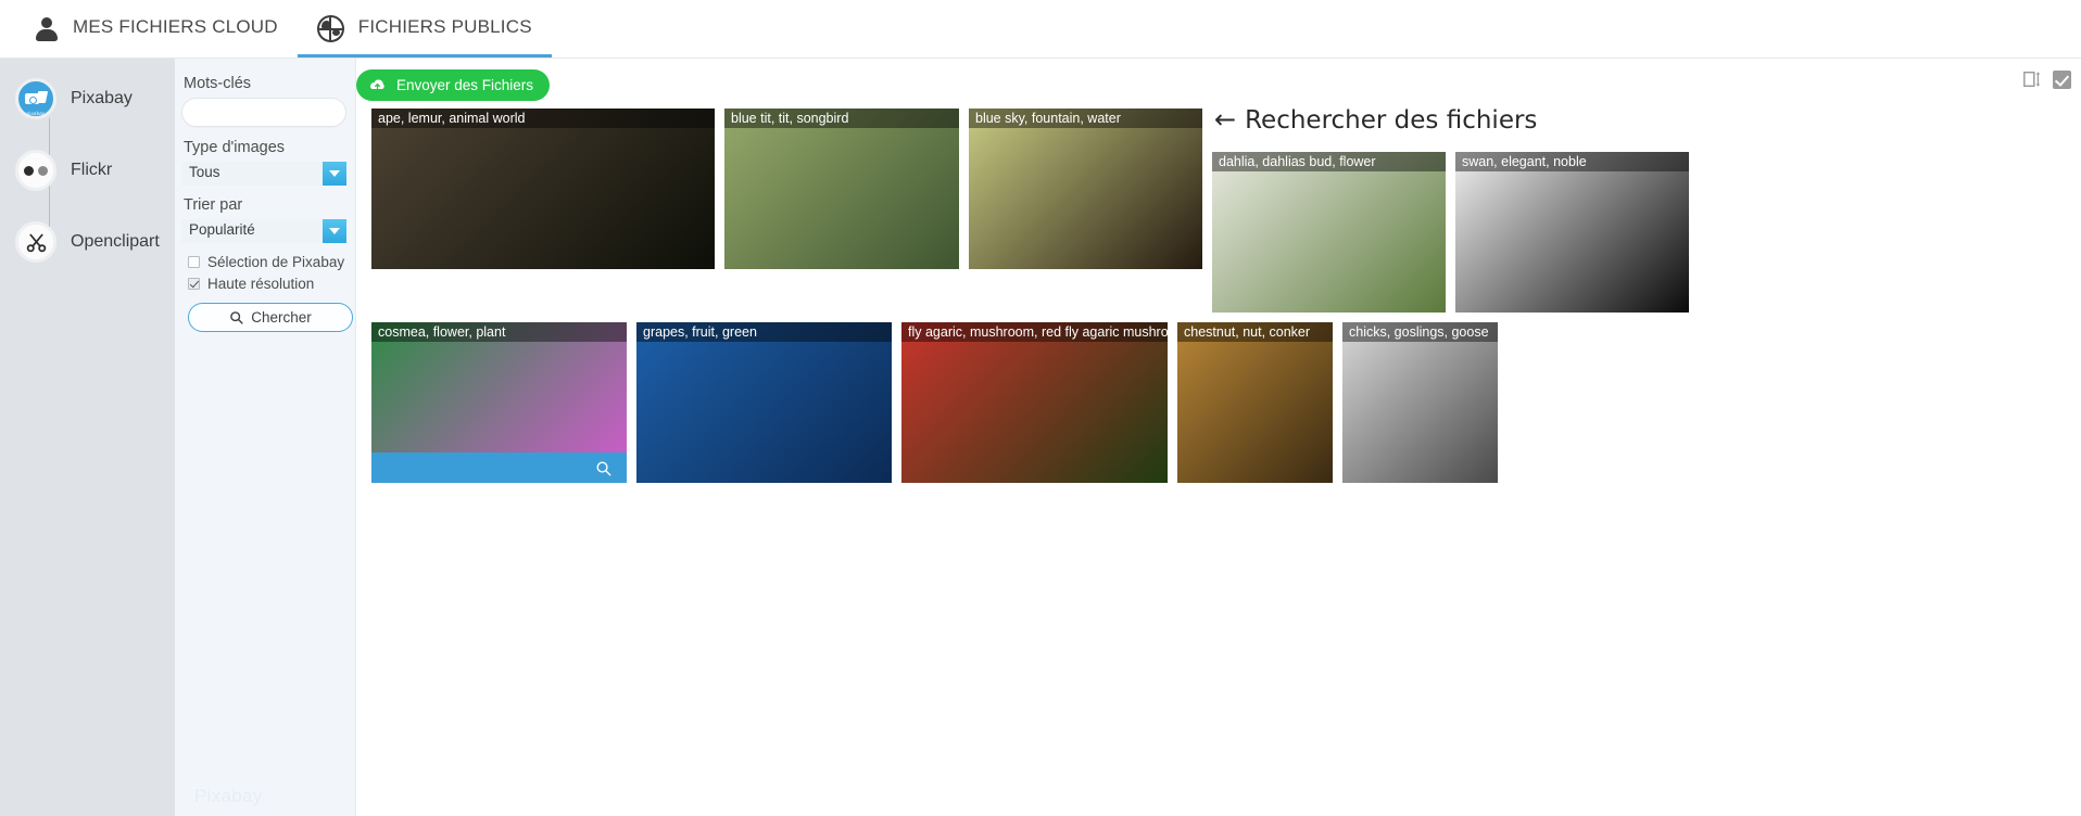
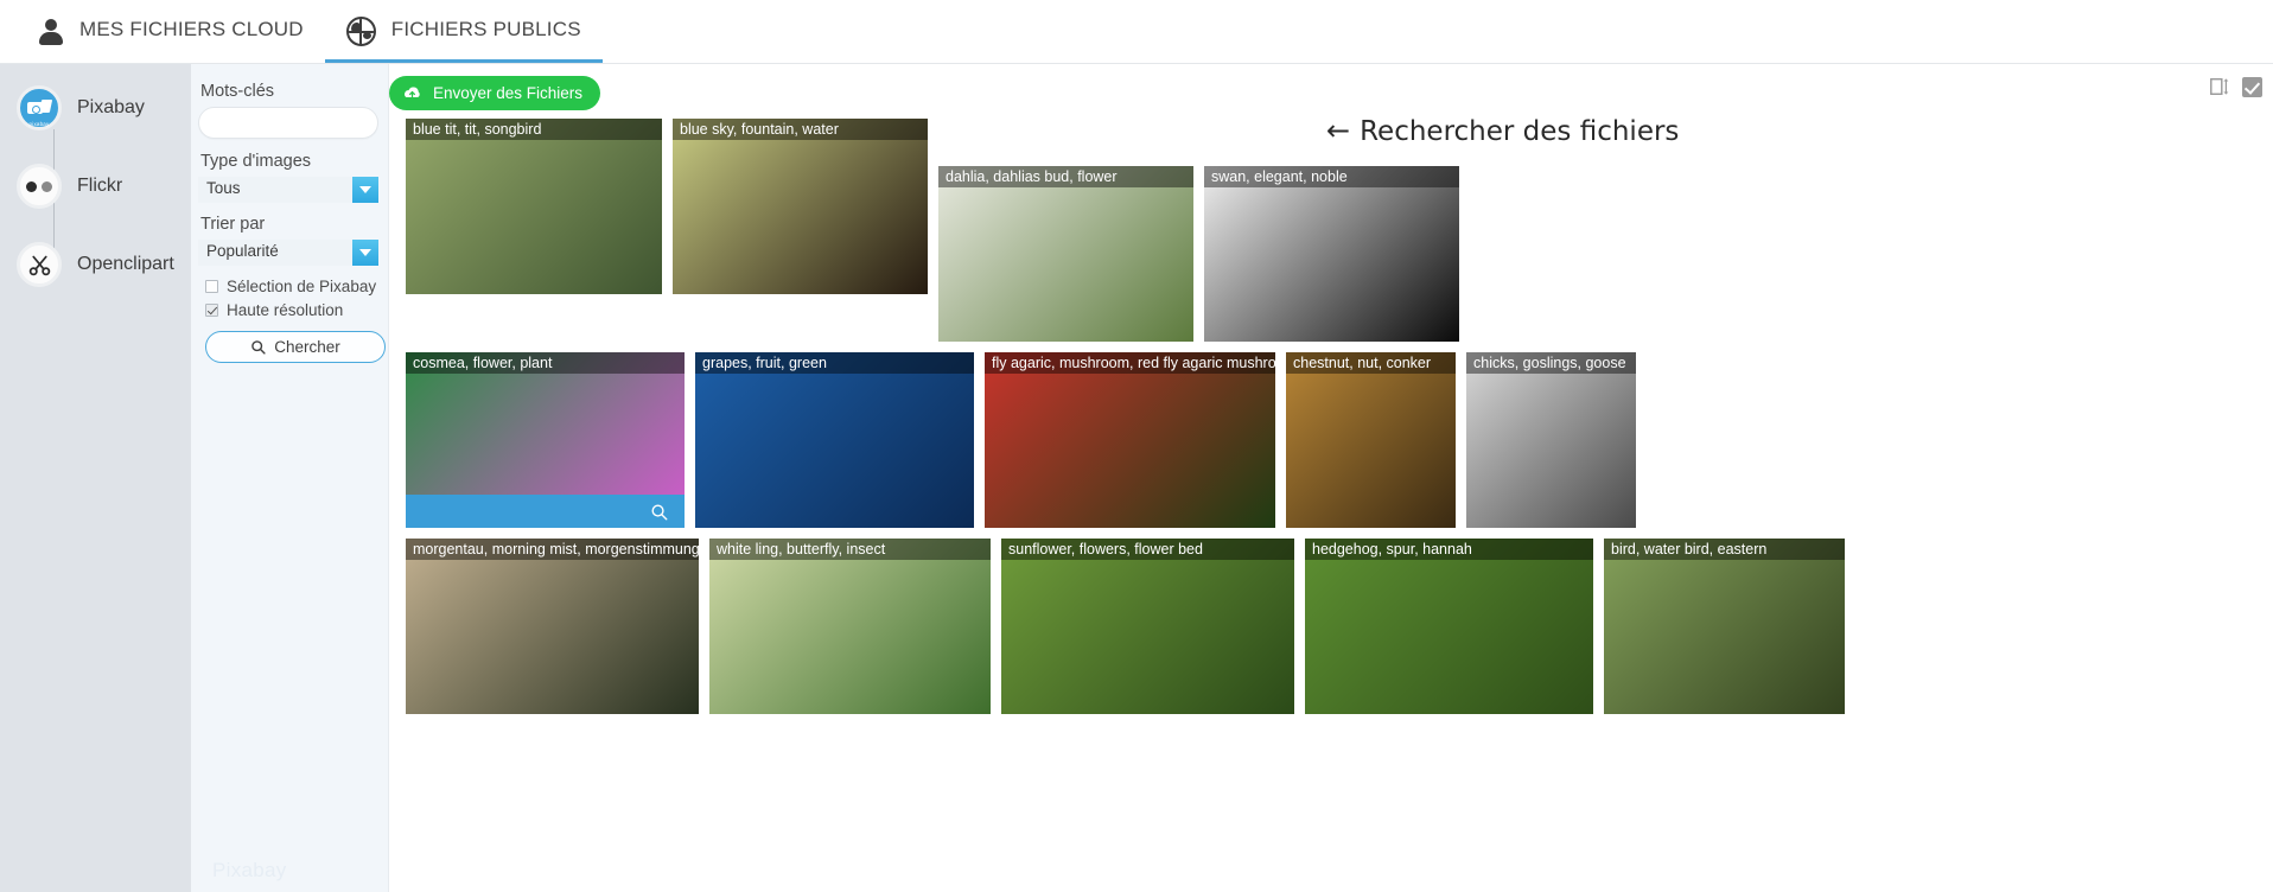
  MES FICHIERS CLOUD
  FICHIERS PUBLICS
  Pixabay
  Flickr
  Openclipart
  Mots-clés
  Type d'images
  Tous
  Trier par
  Popularité
  Sélection de Pixabay
  Haute résolution
  Chercher
  Envoyer des Fichiers
  ← Rechercher des fichiers
- ape, lemur, animal world
  blue tit, tit, songbird
  blue sky, fountain, water
  dahlia, dahlias bud, flower
  swan, elegant, noble
  cosmea, flower, plant
  grapes, fruit, green
  fly agaric, mushroom, red fly agaric mushro
  chestnut, nut, conker
  chicks, goslings, goose
+ morgentau, morning mist, morgenstimmung
+ white ling, butterfly, insect
+ sunflower, flowers, flower bed
+ hedgehog, spur, hannah
+ bird, water bird, eastern
